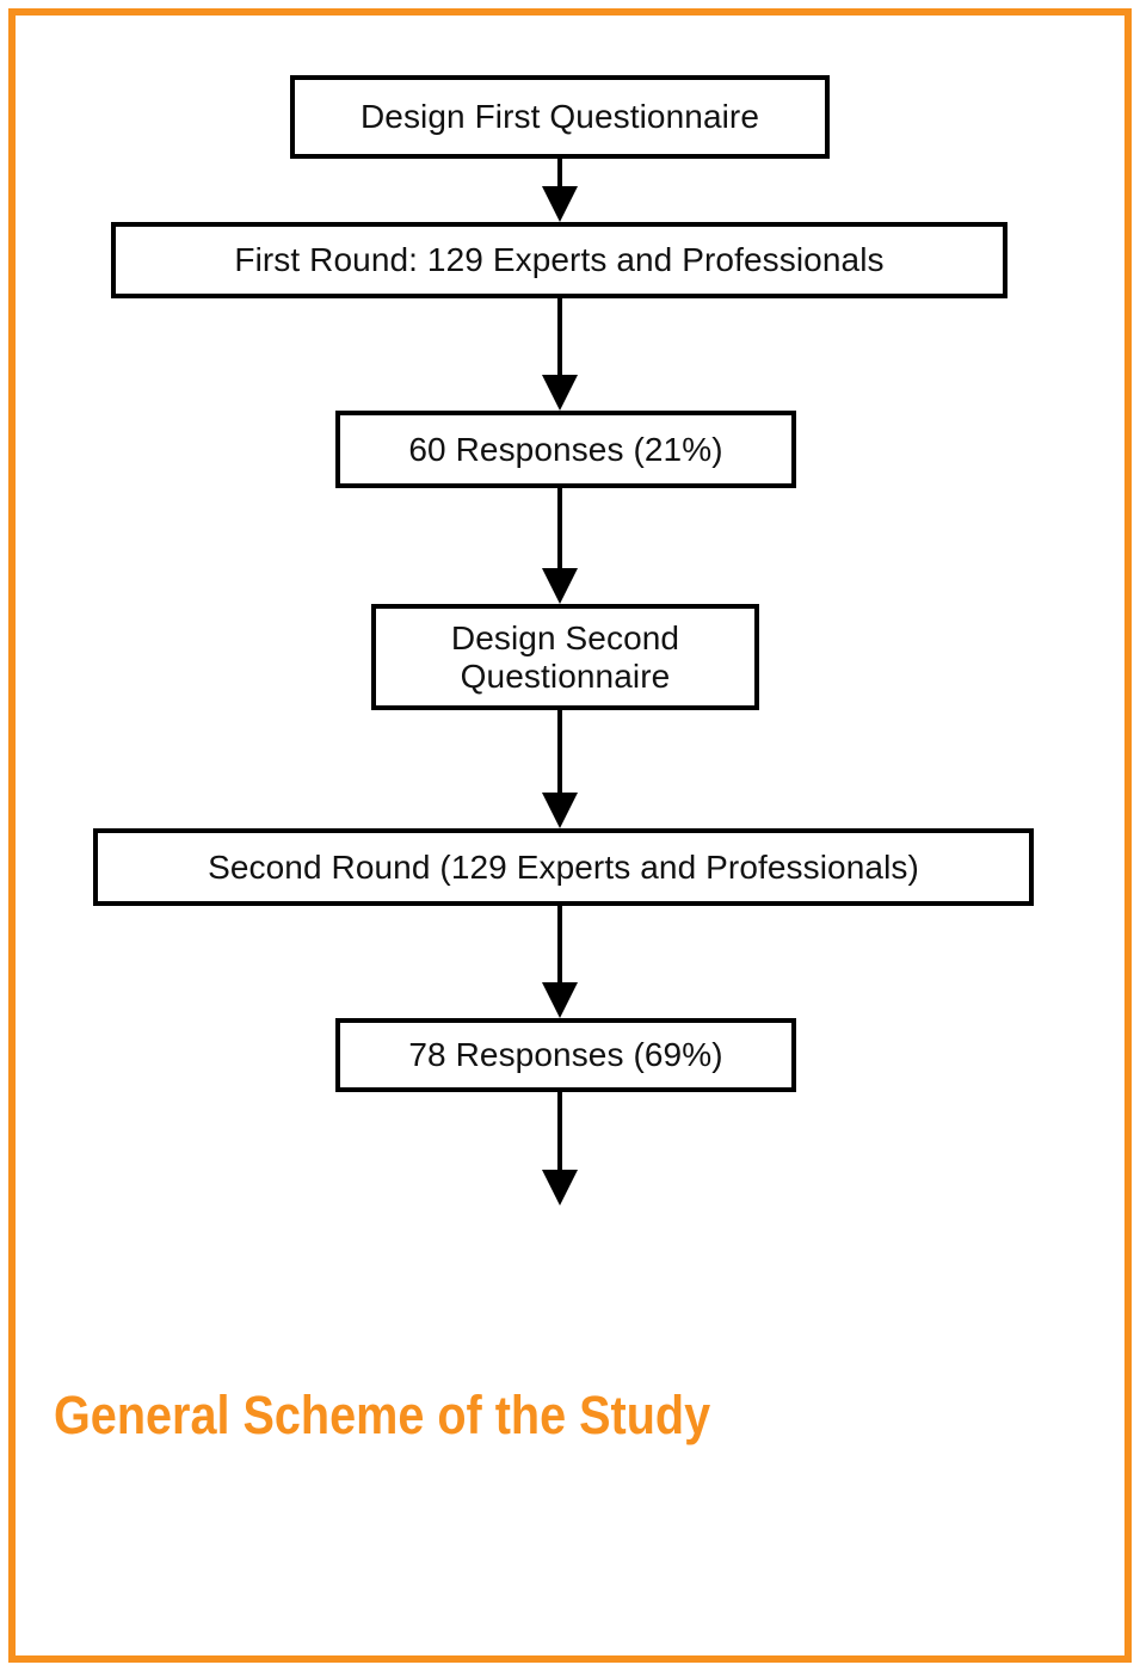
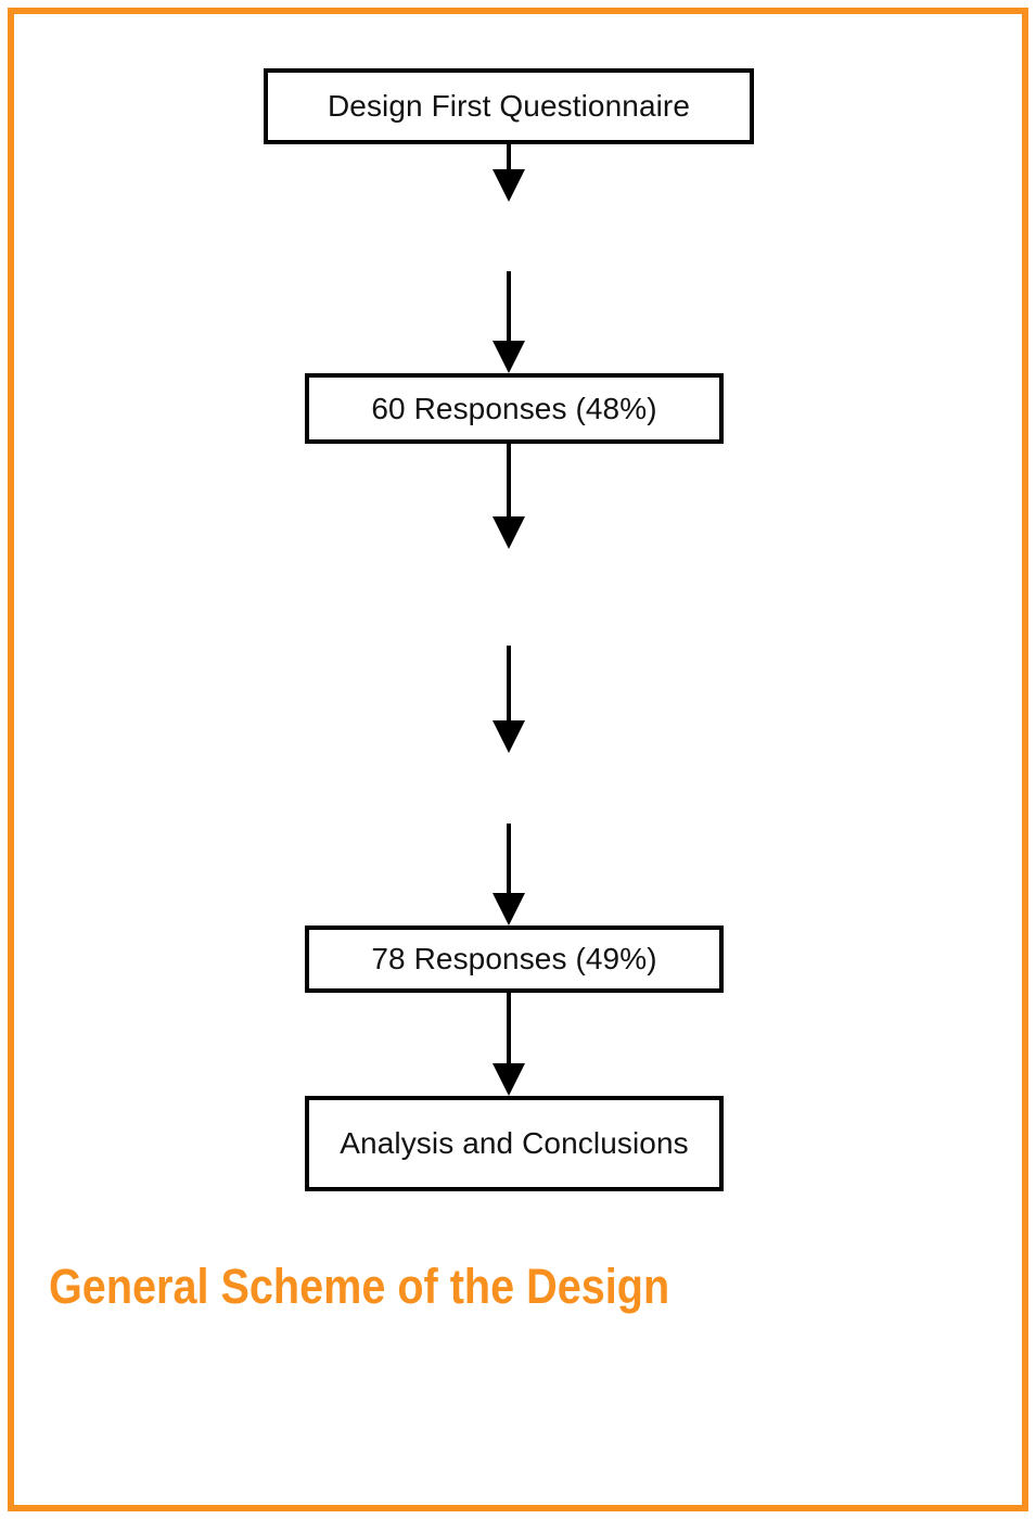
  Design First Questionnaire
- First Round: 129 Experts and Professionals
- 60 Responses (21%)
+ 60 Responses (48%)
- Design Second
- Questionnaire
- Second Round (129 Experts and Professionals)
- 78 Responses (69%)
+ 78 Responses (49%)
+ Analysis and Conclusions
- General Scheme of the Study
+ General Scheme of the Design
